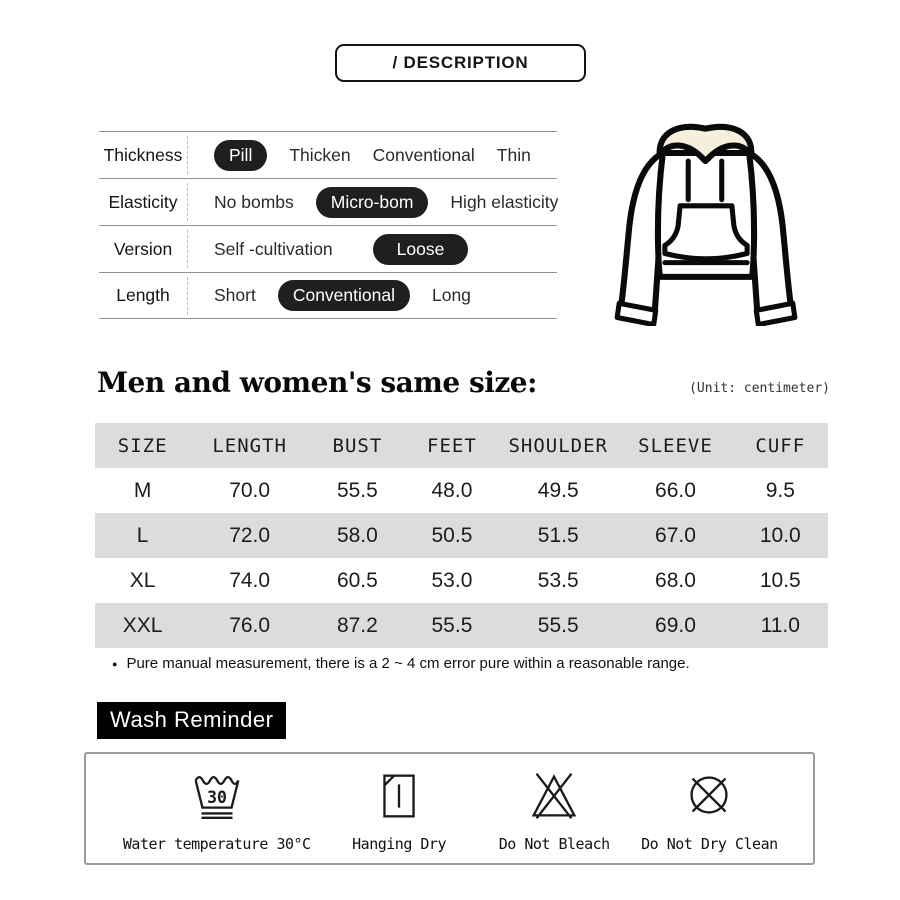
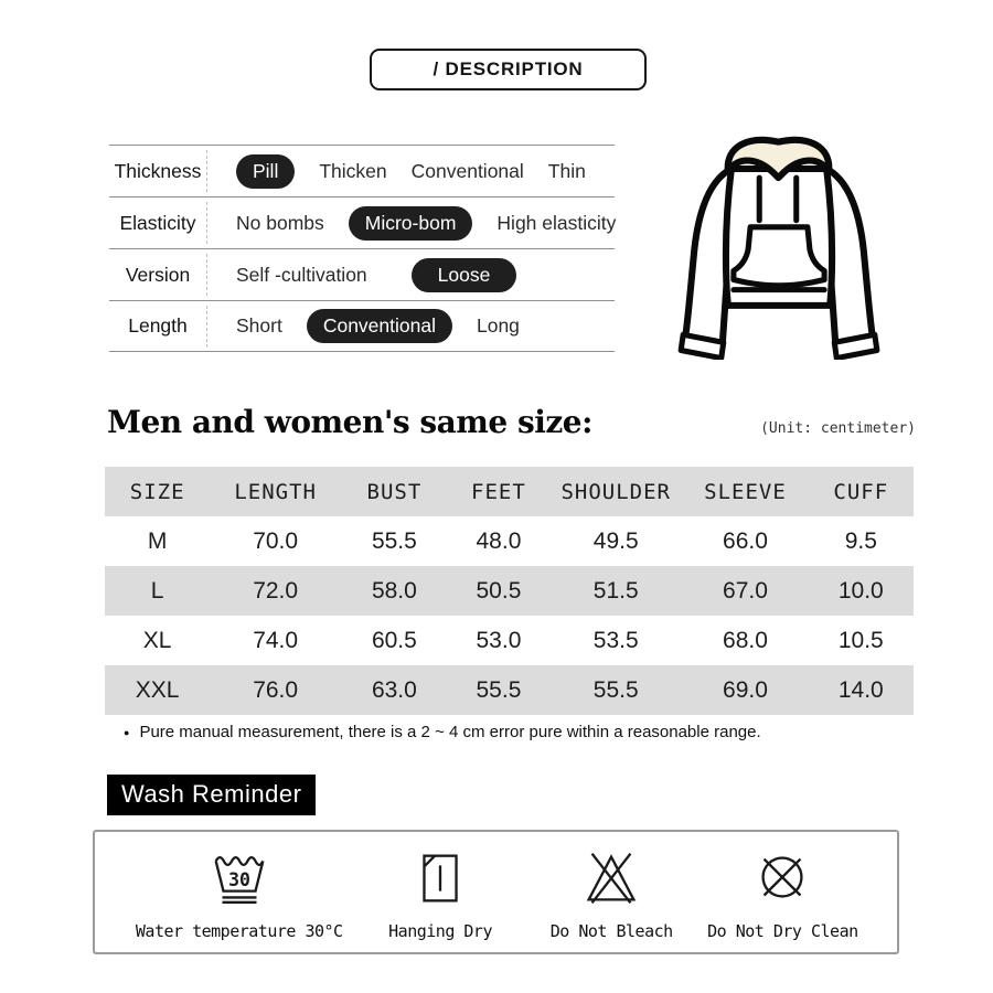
  / DESCRIPTION
  Thickness
  Pill
  Thicken
  Conventional
  Thin
  Elasticity
  No bombs
  Micro-bom
  High elasticity
  Version
  Self -cultivation
  Loose
  Length
  Short
  Conventional
  Long
  Men and women's same size:
  (Unit: centimeter)
  SIZE
  LENGTH
  BUST
  FEET
  SHOULDER
  SLEEVE
  CUFF
  M
  70.0
  55.5
  48.0
  49.5
  66.0
  9.5
  L
  72.0
  58.0
  50.5
  51.5
  67.0
  10.0
  XL
  74.0
  60.5
  53.0
  53.5
  68.0
  10.5
  XXL
  76.0
- 87.2
+ 63.0
  55.5
  55.5
  69.0
- 11.0
+ 14.0
  ●
  Pure manual measurement, there is a 2 ~ 4 cm error pure within a reasonable range.
  Wash Reminder
  30
  Water temperature 30°C
  Hanging Dry
  Do Not Bleach
  Do Not Dry Clean
